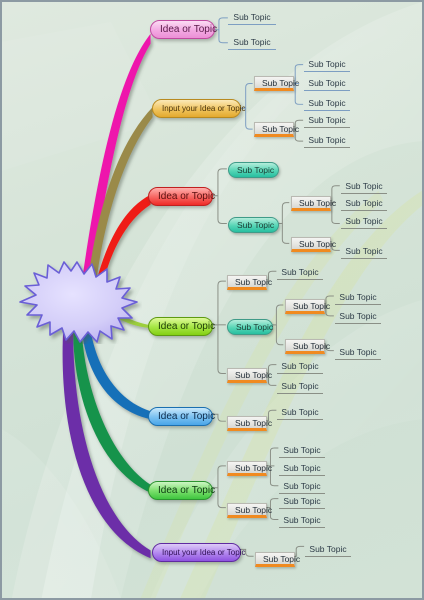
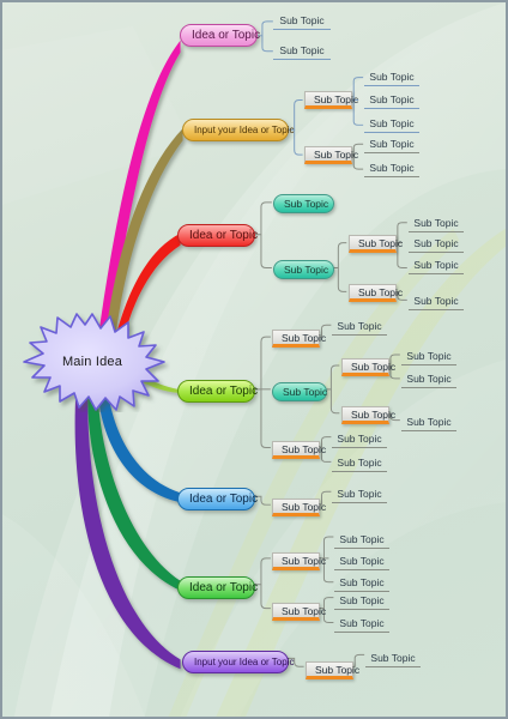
+ Main Idea
  Idea or Topic
  Sub Topic
  Sub Topic
  Input your Idea or Topic
  Sub Topic
  Sub Topic
  Sub Topic
  Sub Topic
  Sub Topic
  Sub Topic
  Sub Topic
  Idea or Topic
  Sub Topic
  Sub Topic
  Sub Topic
  Sub Topic
  Sub Topic
  Sub Topic
  Sub Topic
  Sub Topic
  Idea or Topic
  Sub Topic
  Sub Topic
  Sub Topic
  Sub Topic
  Sub Topic
  Sub Topic
  Sub Topic
  Sub Topic
  Sub Topic
  Sub Topic
  Sub Topic
  Idea or Topic
  Sub Topic
  Sub Topic
  Idea or Topic
  Sub Topic
  Sub Topic
  Sub Topic
  Sub Topic
  Sub Topic
  Sub Topic
  Sub Topic
  Input your Idea or Topic
  Sub Topic
  Sub Topic
